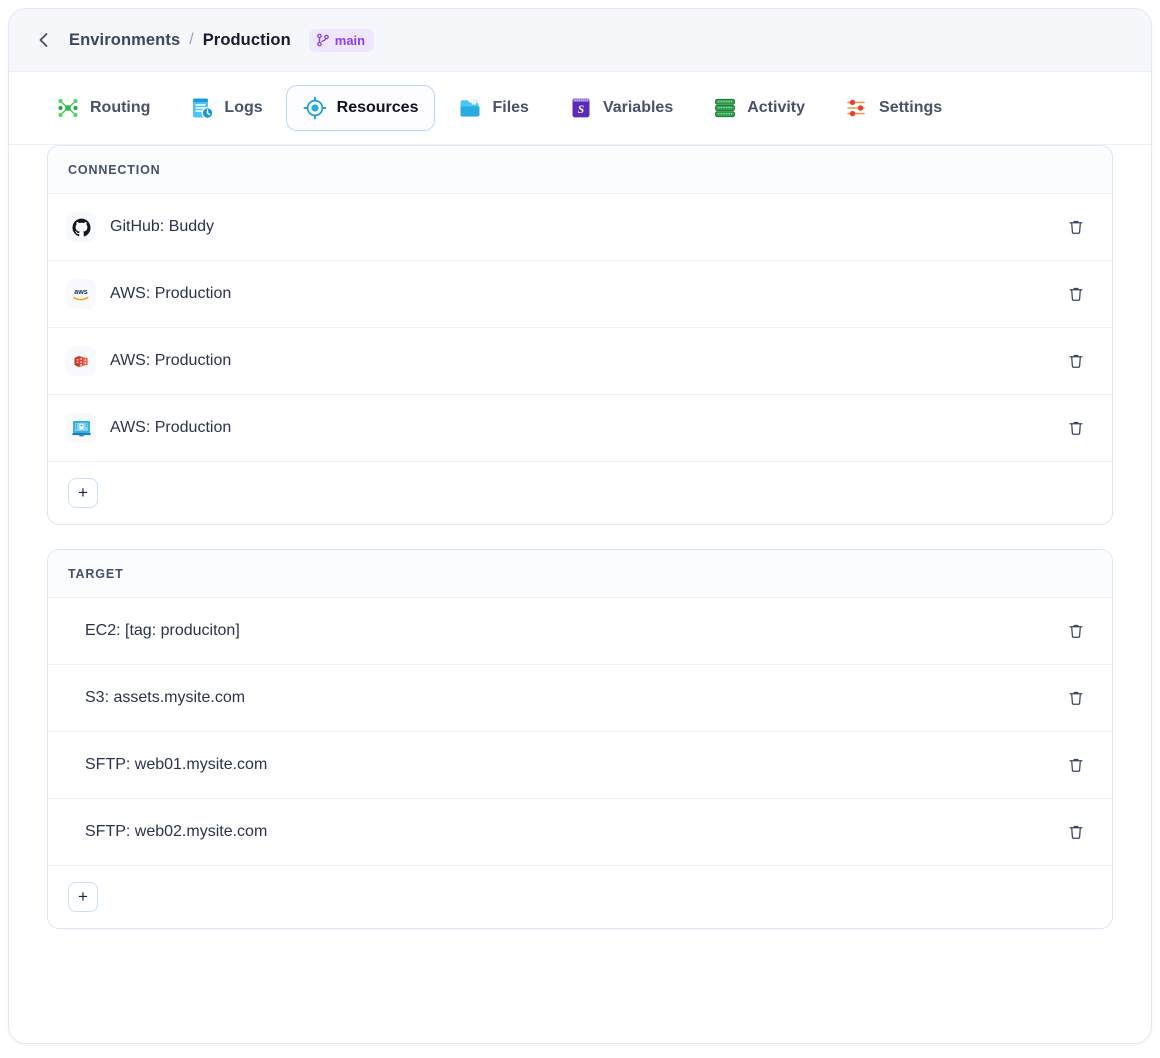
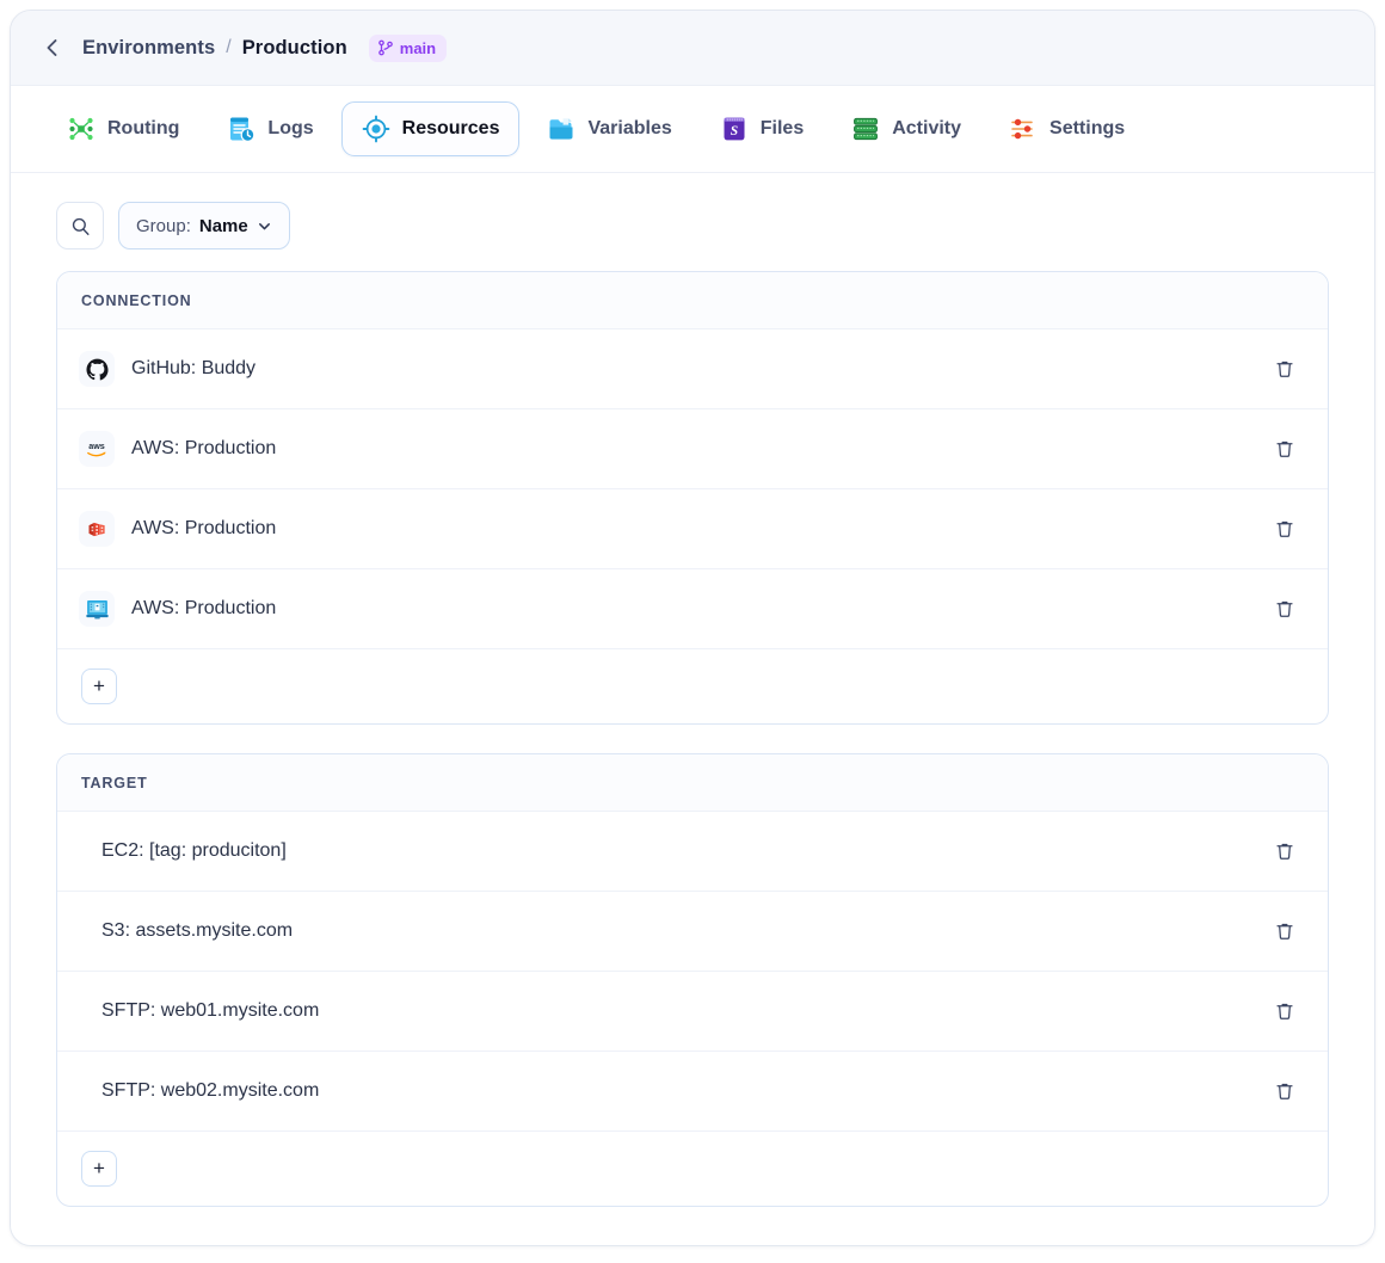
  Environments
  /
  Production
  main
  Routing
  Logs
  Resources
- Files
+ Variables
  S
- Variables
+ Files
  Activity
  Settings
+ Group:
+ Name
  CONNECTION
  GitHub: Buddy
  aws
  AWS: Production
  AWS: Production
  AWS: Production
  +
  TARGET
  EC2: [tag: produciton]
  S3: assets.mysite.com
  SFTP: web01.mysite.com
  SFTP: web02.mysite.com
  +
